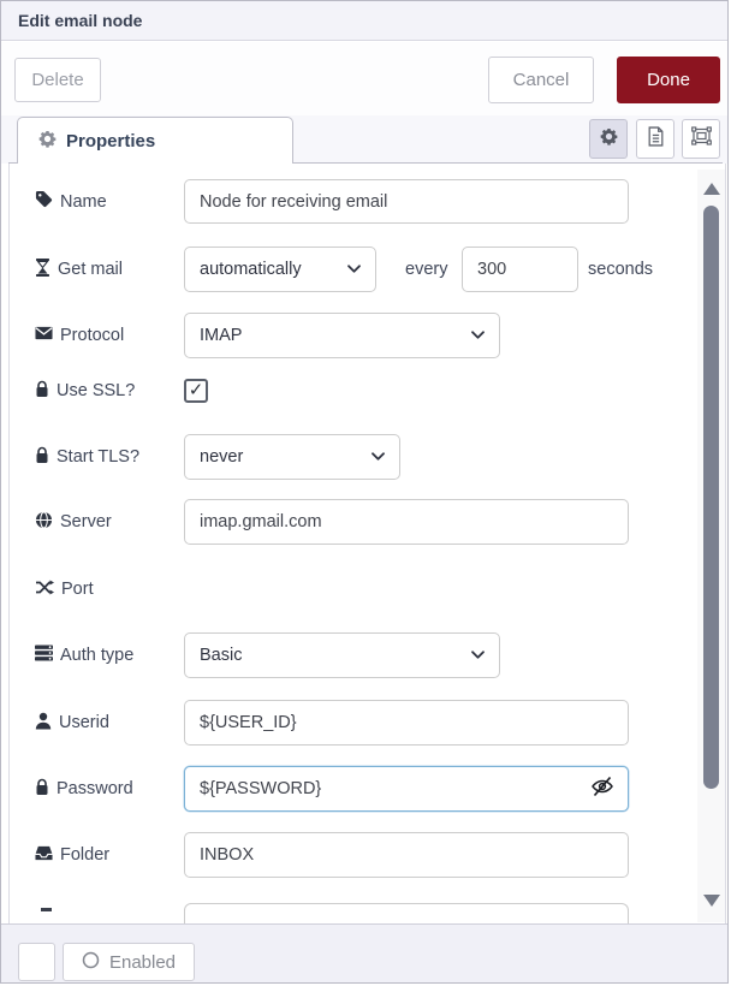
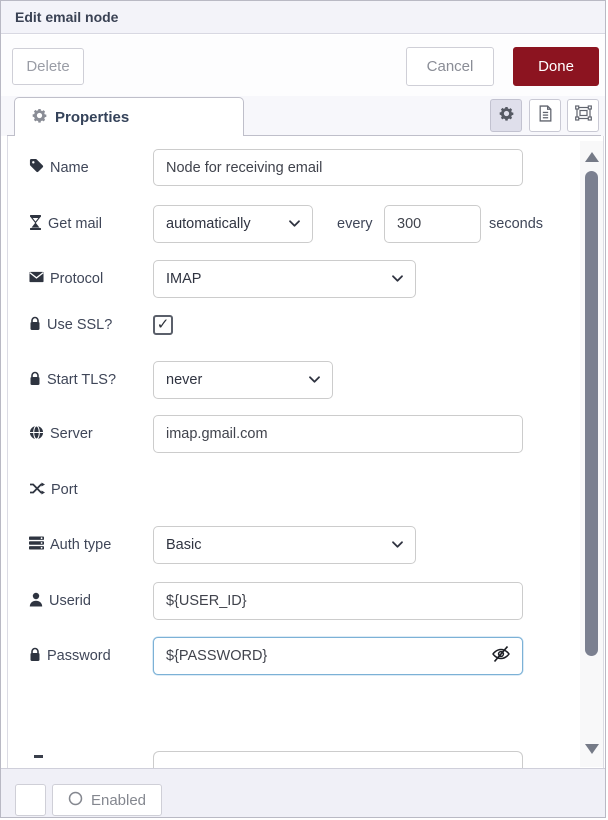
  Edit email node
  Delete
  Cancel
  Done
  Properties
  Name
  Node for receiving email
  Get mail
  automatically
  every
  300
  seconds
  Protocol
  IMAP
  Use SSL?
  ✓
  Start TLS?
  never
  Server
  imap.gmail.com
  Port
  Auth type
  Basic
  Userid
  ${USER_ID}
  Password
  ${PASSWORD}
- Folder
- INBOX
  Enabled
